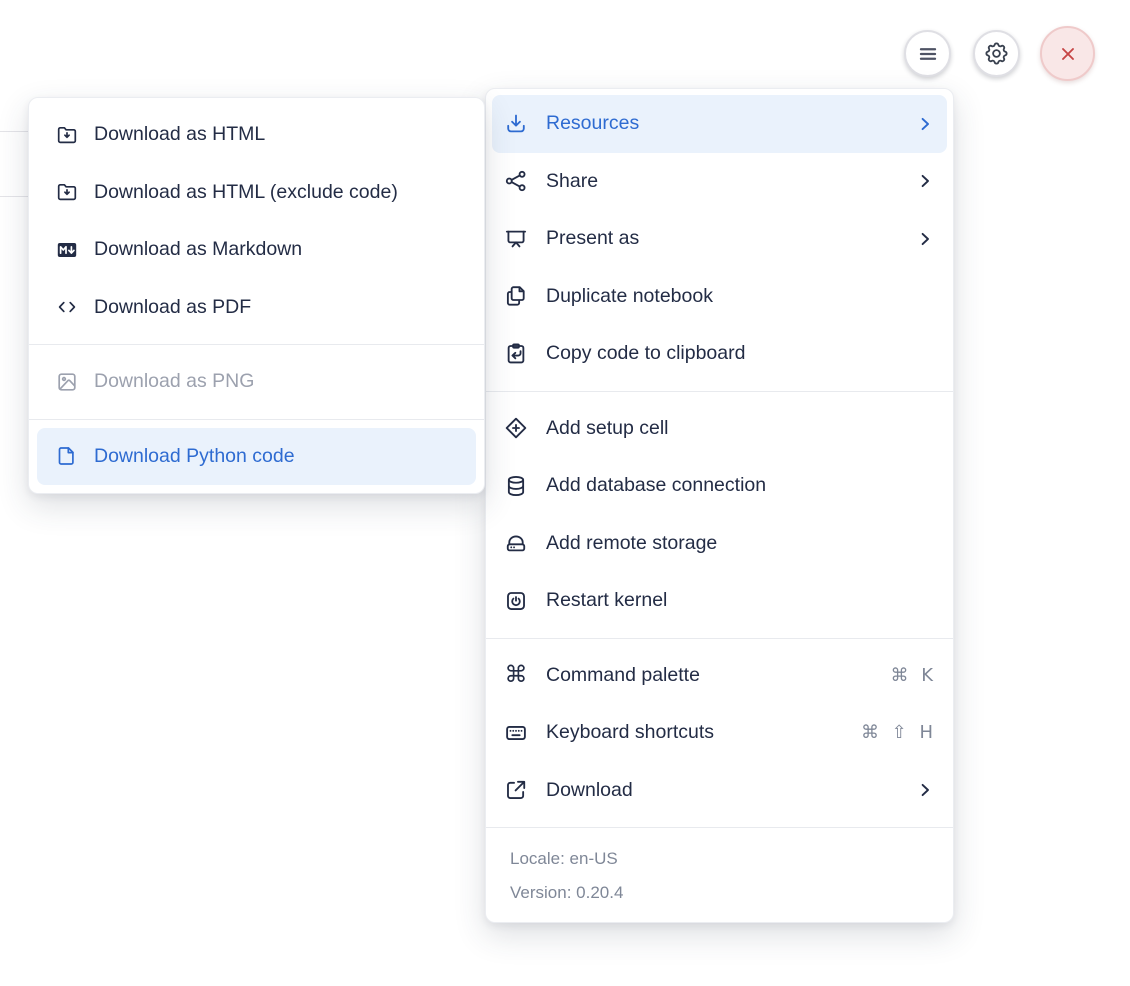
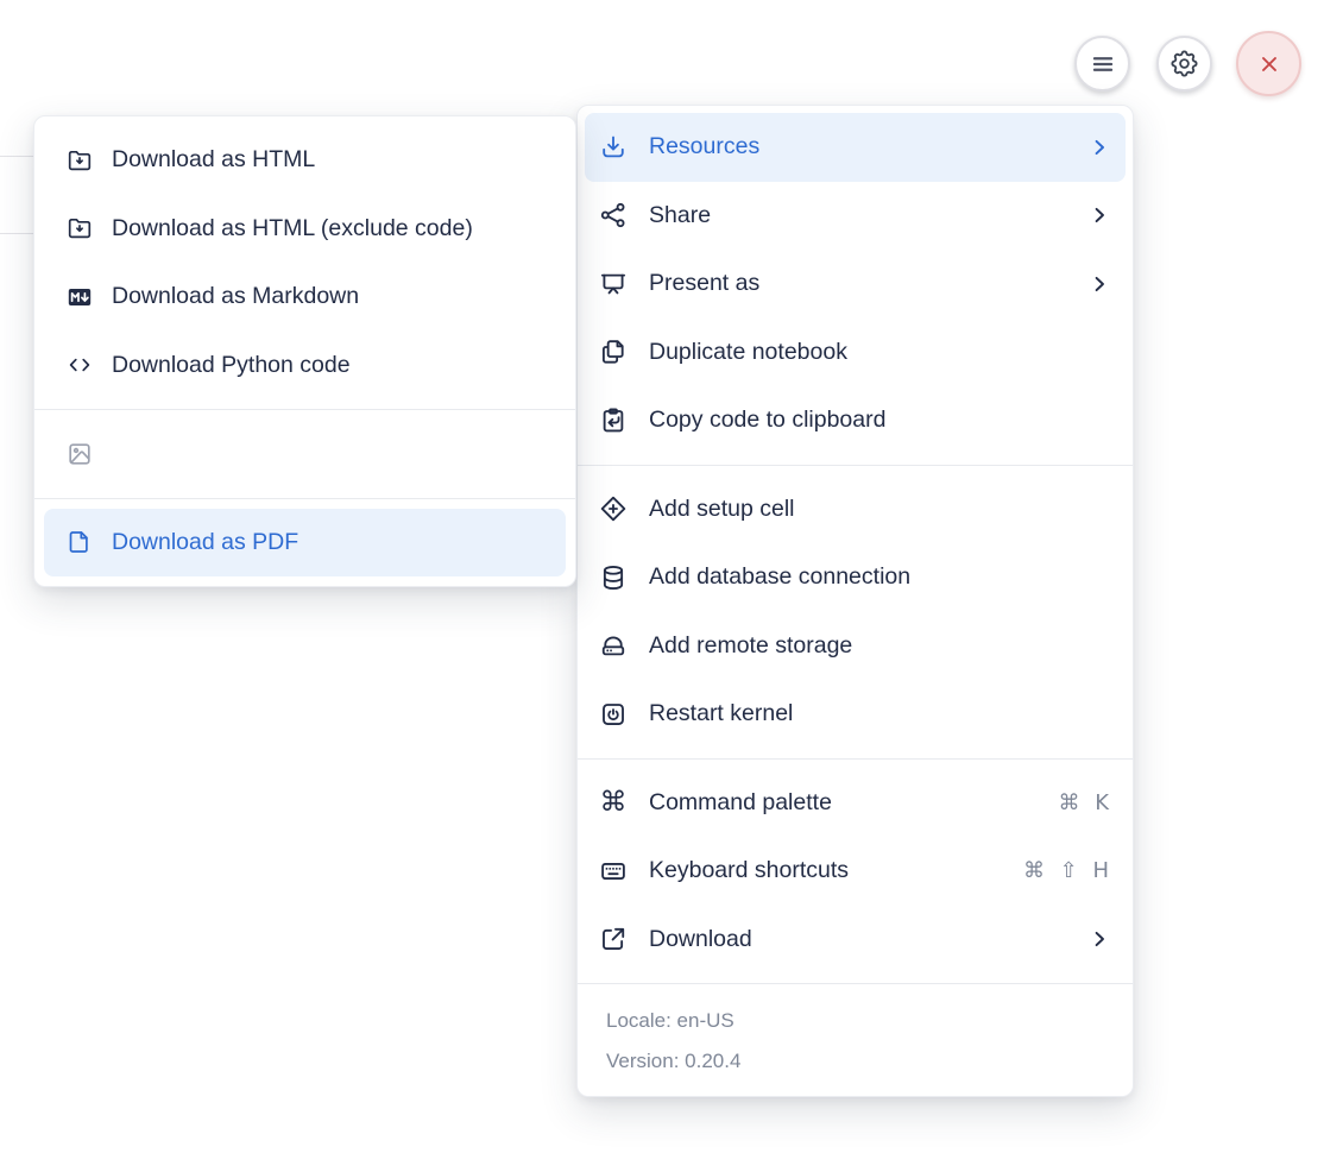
  Download as HTML
  Download as HTML (exclude code)
  Download as Markdown
- Download as PDF
+ Download Python code
- Download as PNG
- Download Python code
+ Download as PDF
  Resources
  Share
  Present as
  Duplicate notebook
  Copy code to clipboard
  Add setup cell
  Add database connection
  Add remote storage
  Restart kernel
  ⌘
  Command palette
  ⌘ K
  Keyboard shortcuts
  ⌘ ⇧ H
  Download
  Locale: en-US
  Version: 0.20.4
